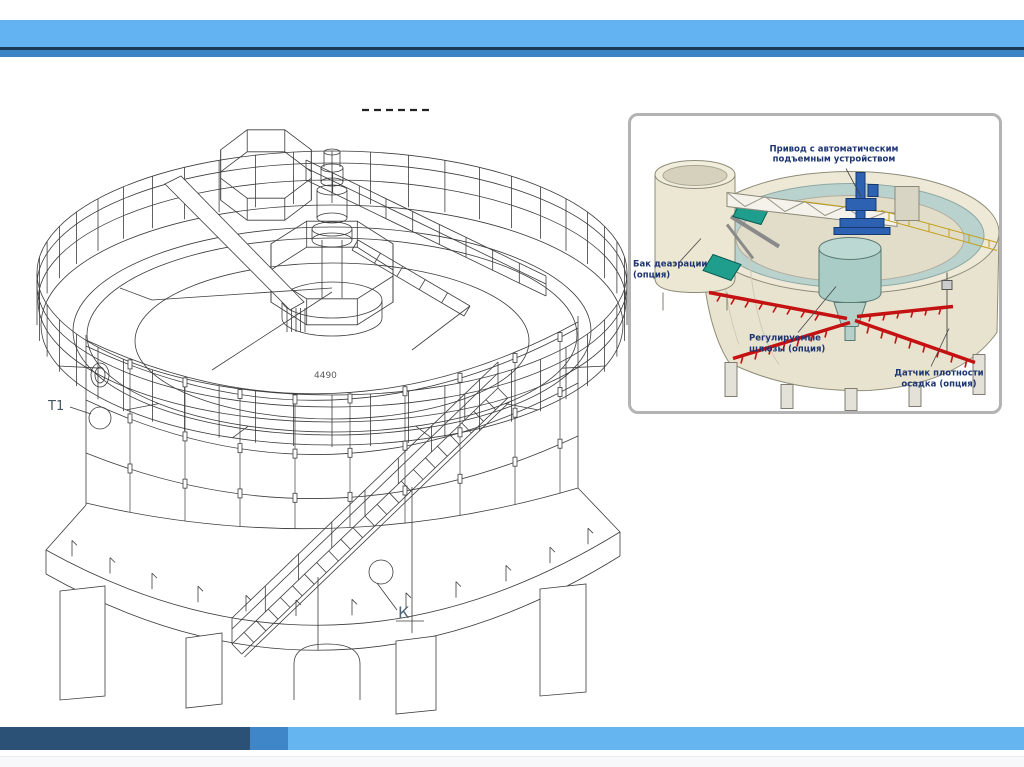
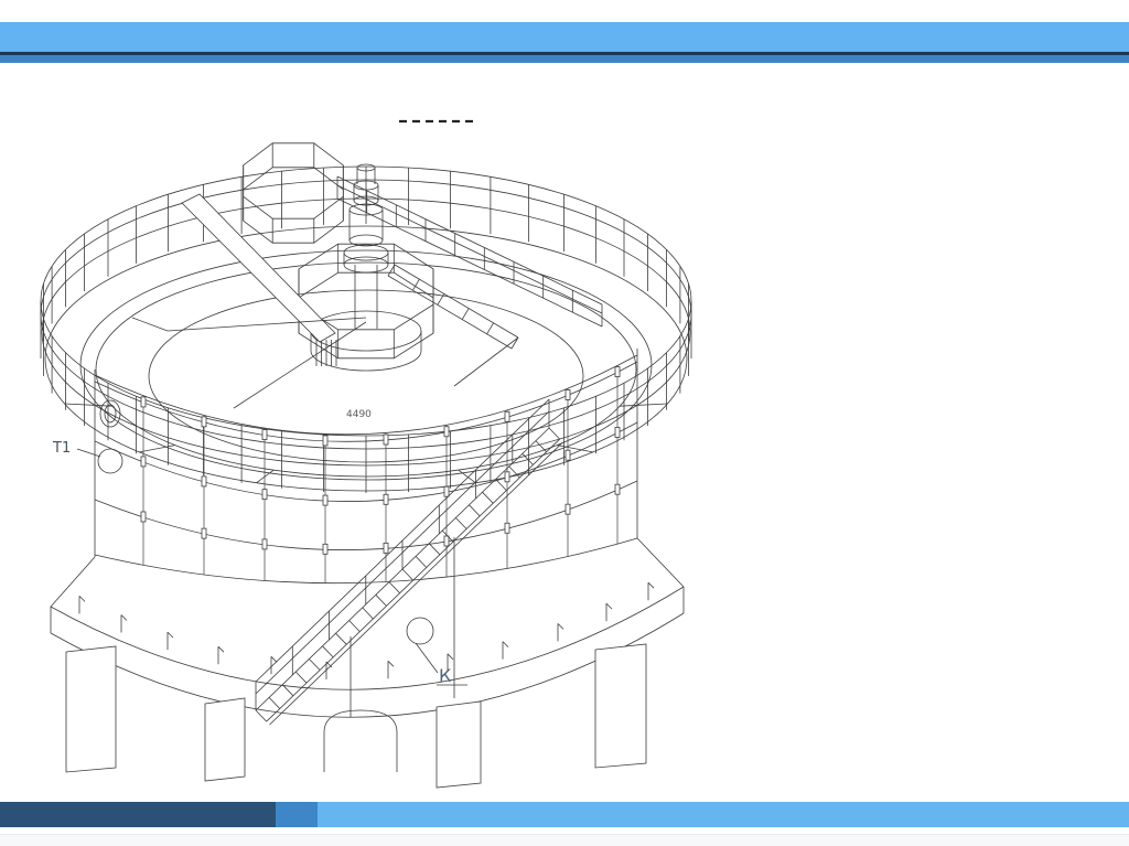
  Т1
  К
  4490
- Привод с автоматическим
- подъемным устройством
- Бак деаэрации
- (опция)
- Регулируемые
- шлюзы (опция)
- Датчик плотности
- осадка (опция)
